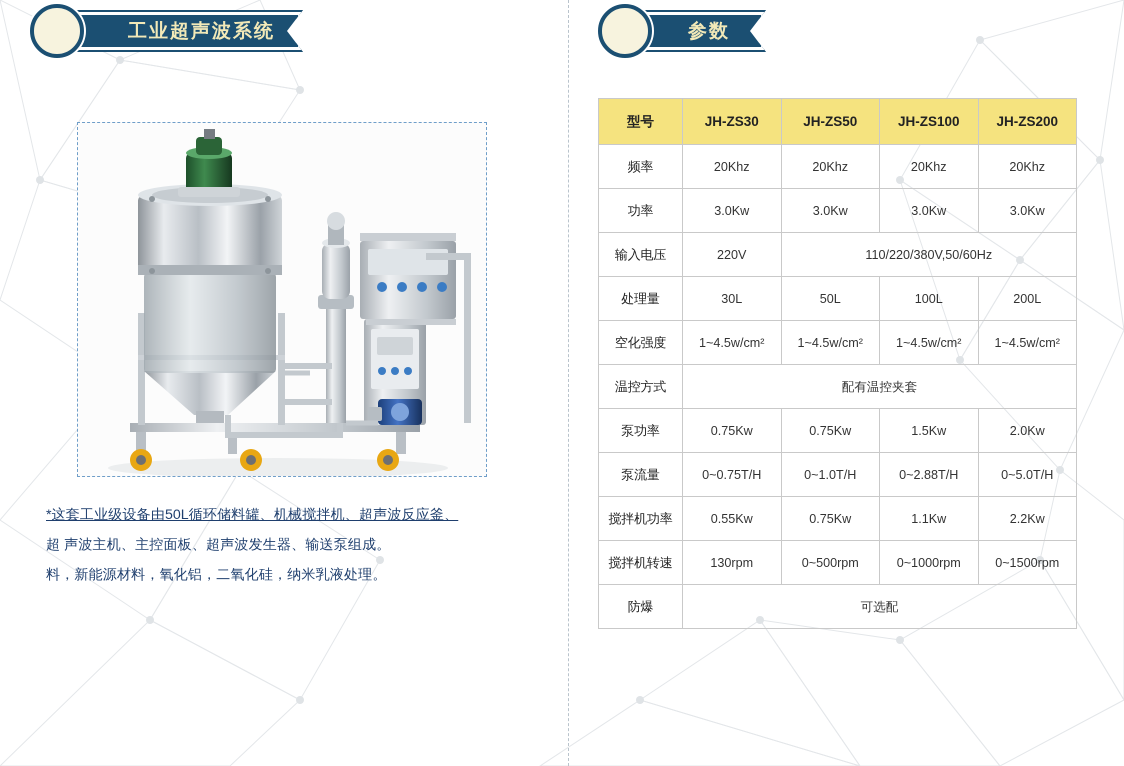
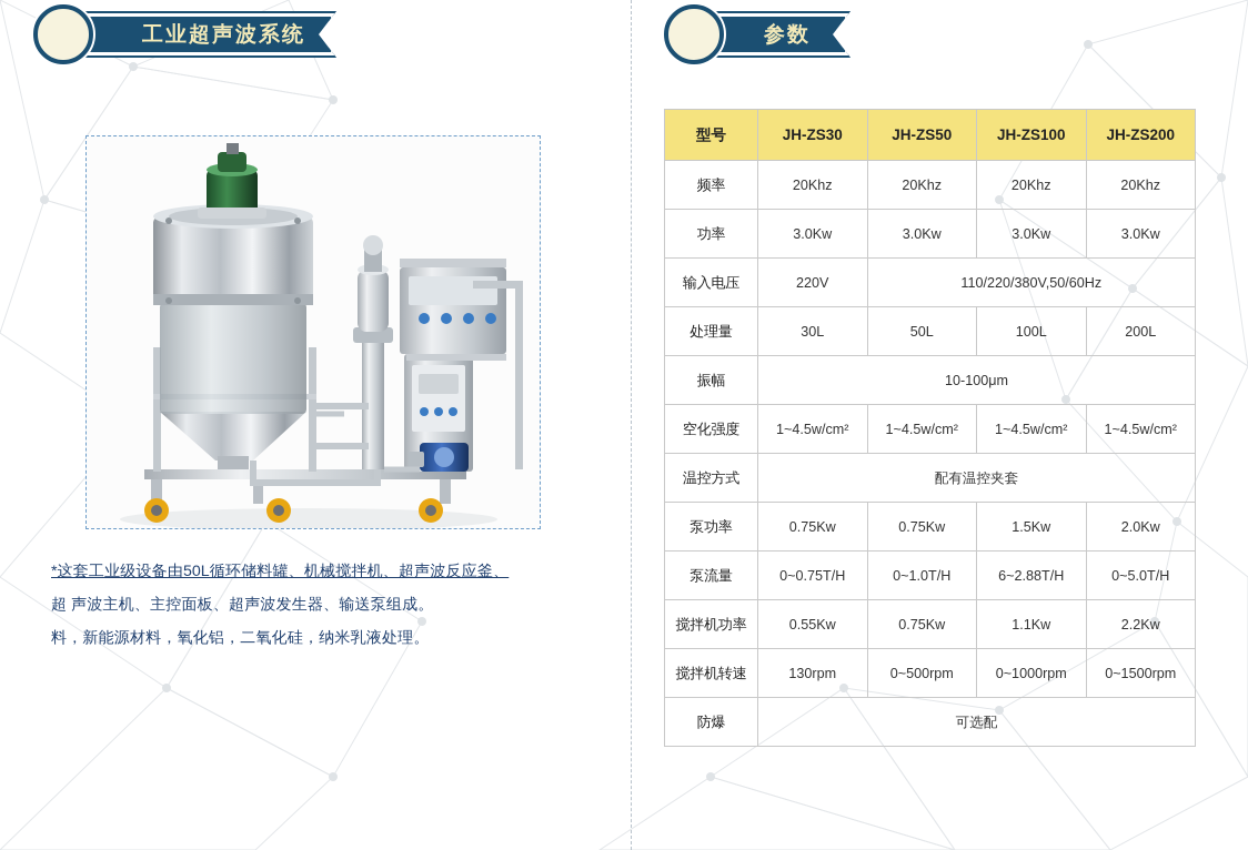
  工业超声波系统
  *这套工业级设备由50L循环储料罐、机械搅拌机、超声波反应釜、
  超 声波主机、主控面板、超声波发生器、输送泵组成。
  料，新能源材料，氧化铝，二氧化硅，纳米乳液处理。
  参数
  型号	JH-ZS30	JH-ZS50	JH-ZS100	JH-ZS200
  频率	20Khz	20Khz	20Khz	20Khz
  功率	3.0Kw	3.0Kw	3.0Kw	3.0Kw
  输入电压	220V	110/220/380V,50/60Hz
  处理量	30L	50L	100L	200L
+ 振幅	10-100μm
  空化强度	1~4.5w/cm²	1~4.5w/cm²	1~4.5w/cm²	1~4.5w/cm²
  温控方式	配有温控夹套
  泵功率	0.75Kw	0.75Kw	1.5Kw	2.0Kw
- 泵流量	0~0.75T/H	0~1.0T/H	0~2.88T/H	0~5.0T/H
+ 泵流量	0~0.75T/H	0~1.0T/H	6~2.88T/H	0~5.0T/H
  搅拌机功率	0.55Kw	0.75Kw	1.1Kw	2.2Kw
  搅拌机转速	130rpm	0~500rpm	0~1000rpm	0~1500rpm
  防爆	可选配
